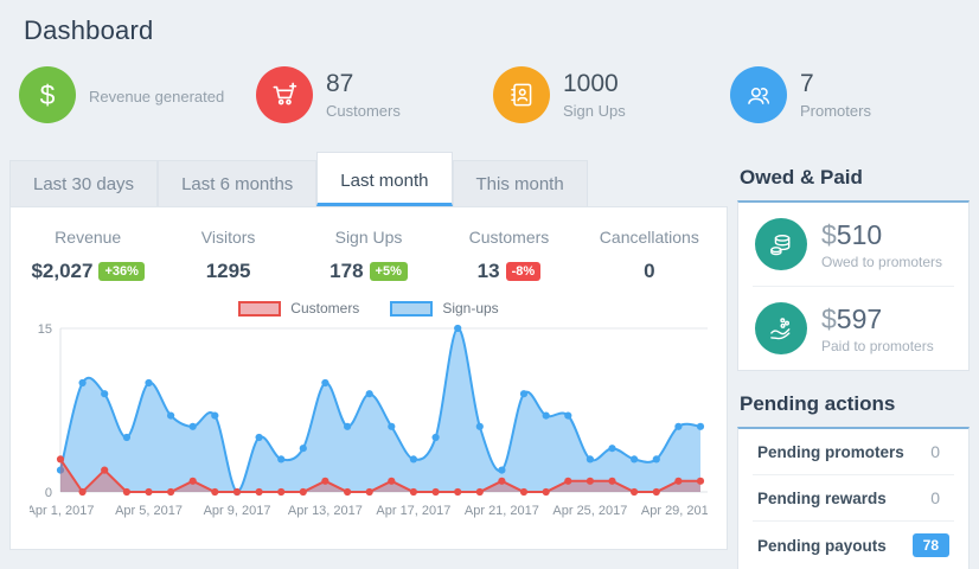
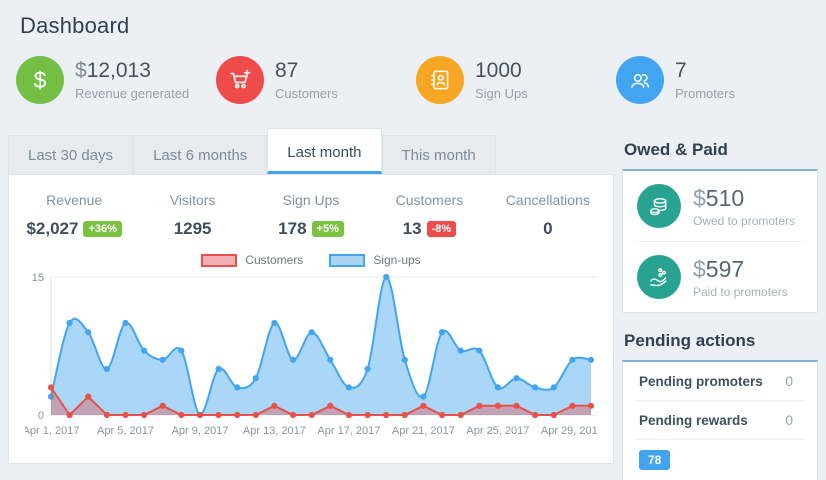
  Dashboard
  $
+ $12,013
  Revenue generated
  87
  Customers
  1000
  Sign Ups
  7
  Promoters
  Last 30 days
  Last 6 months
  Last month
  This month
  Revenue
  $2,027 +36%
  Visitors
  1295
  Sign Ups
  178 +5%
  Customers
  13 -8%
  Cancellations
  0
  Customers
  Sign-ups
  0
  15
  Apr 1, 2017
  Apr 5, 2017
  Apr 9, 2017
  Apr 13, 2017
  Apr 17, 2017
  Apr 21, 2017
  Apr 25, 2017
  Apr 29, 201
  Owed & Paid
  $510
  Owed to promoters
  $597
  Paid to promoters
  Pending actions
  Pending promoters
  0
  Pending rewards
  0
- Pending payouts
  78
